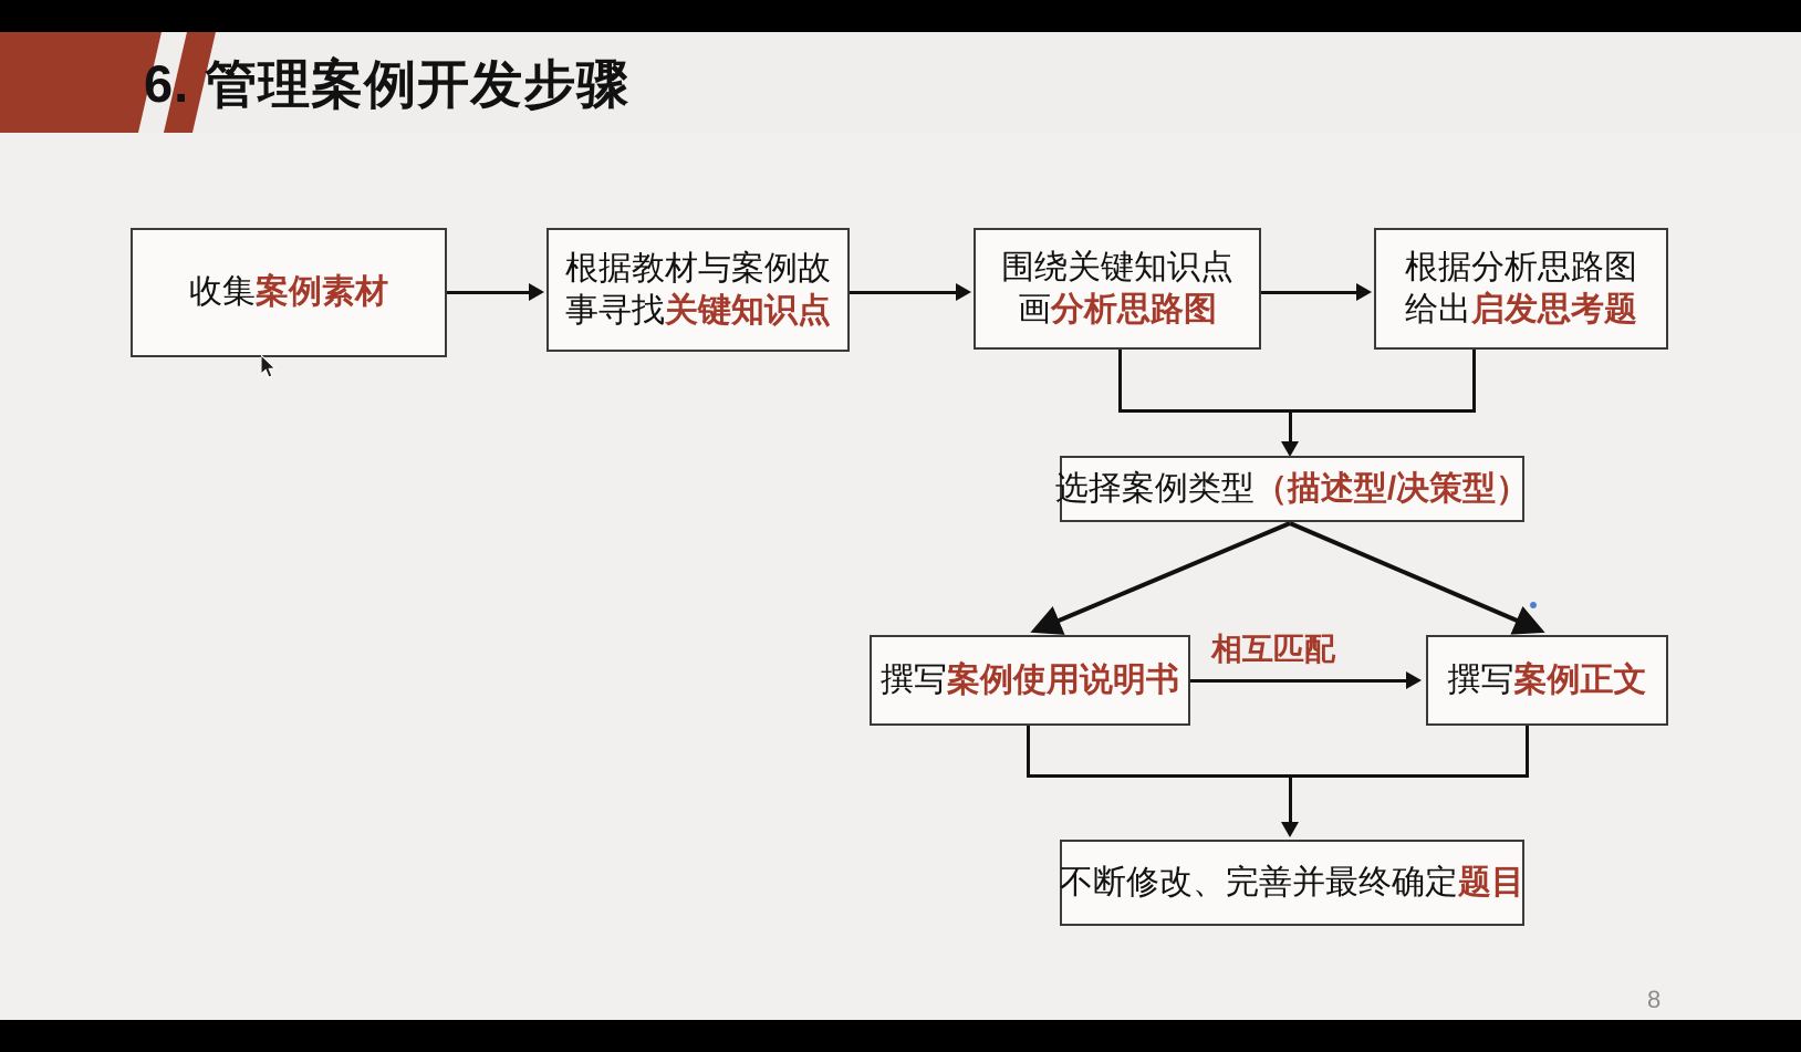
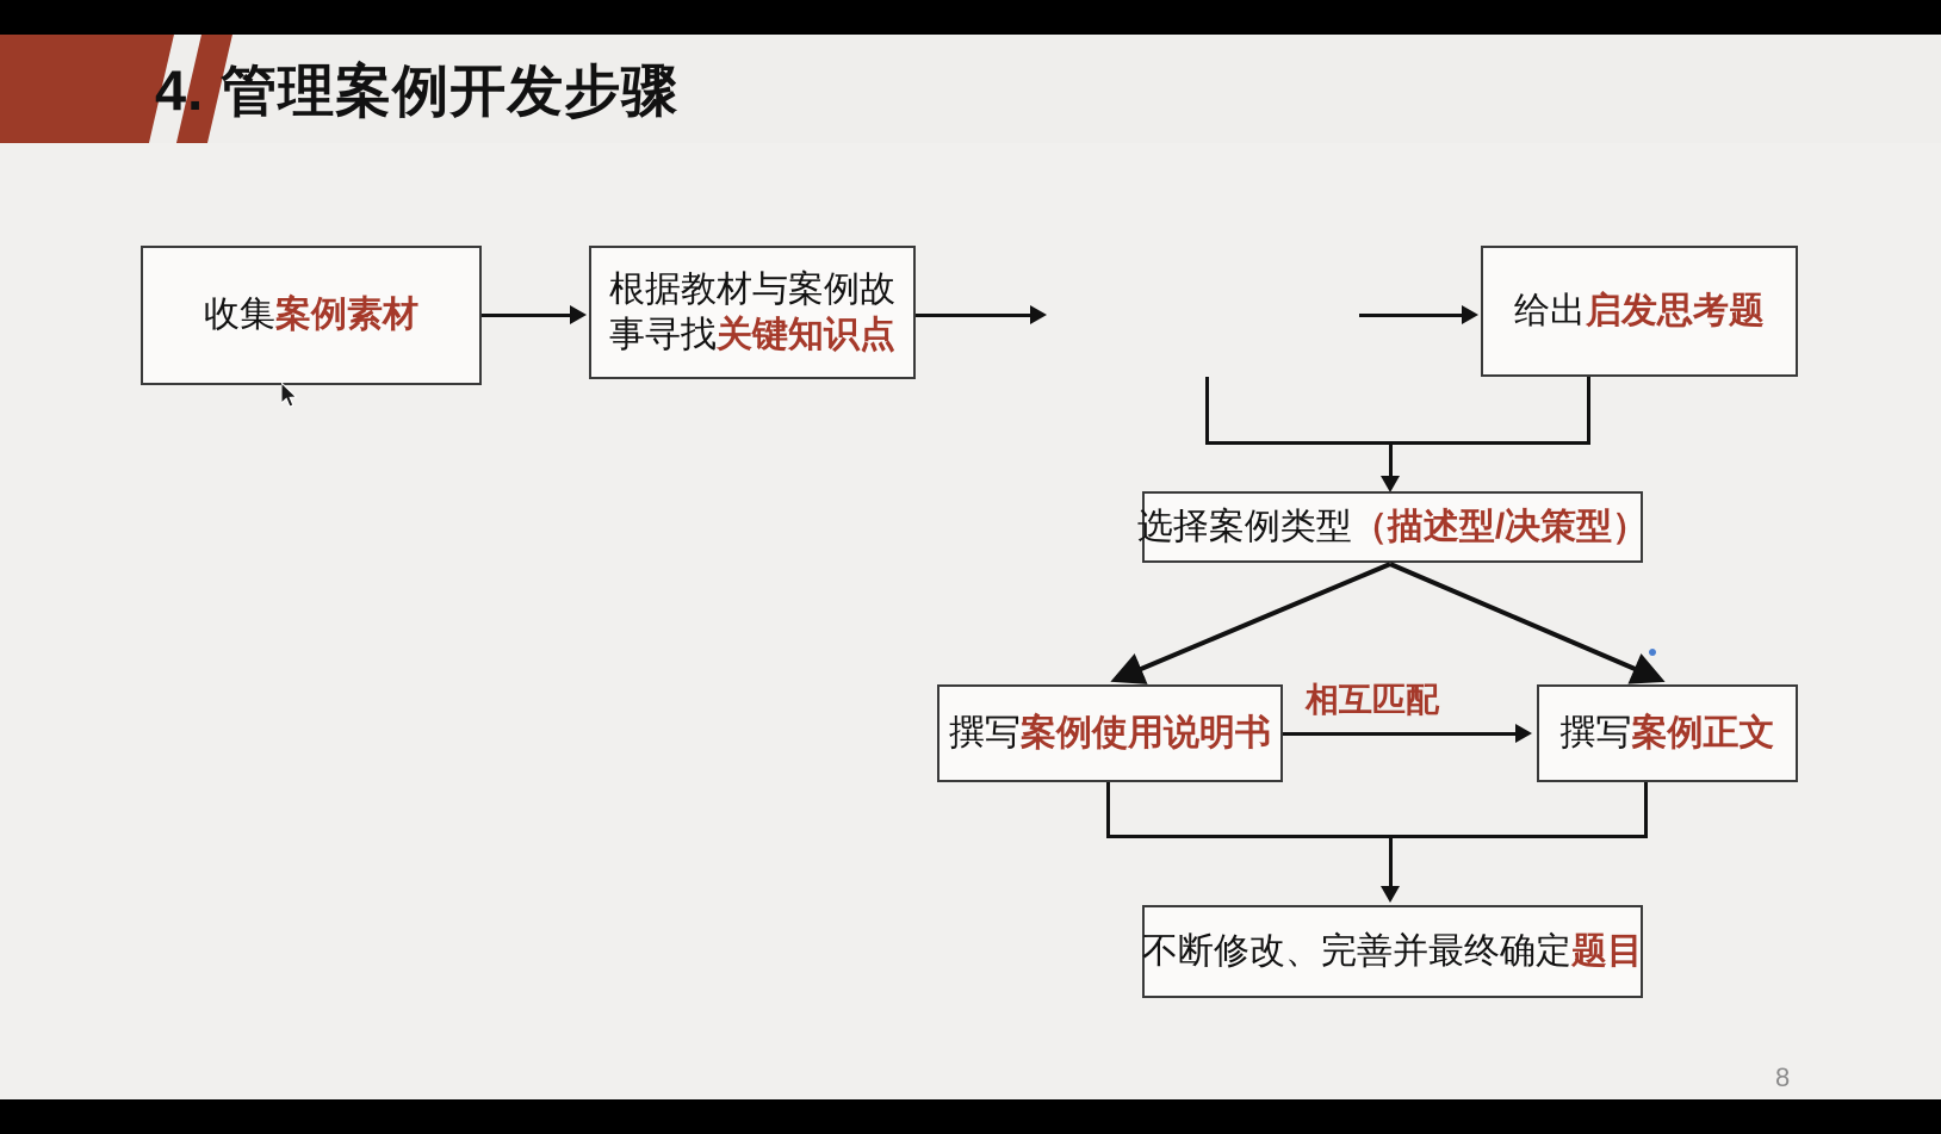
- 6. 管理案例开发步骤
+ 4. 管理案例开发步骤
  收集案例素材
  根据教材与案例故
  事寻找关键知识点
- 围绕关键知识点
- 画分析思路图
- 根据分析思路图
  给出启发思考题
  选择案例类型（描述型/决策型）
  撰写案例使用说明书
  撰写案例正文
  相互匹配
  不断修改、完善并最终确定题目
  8
